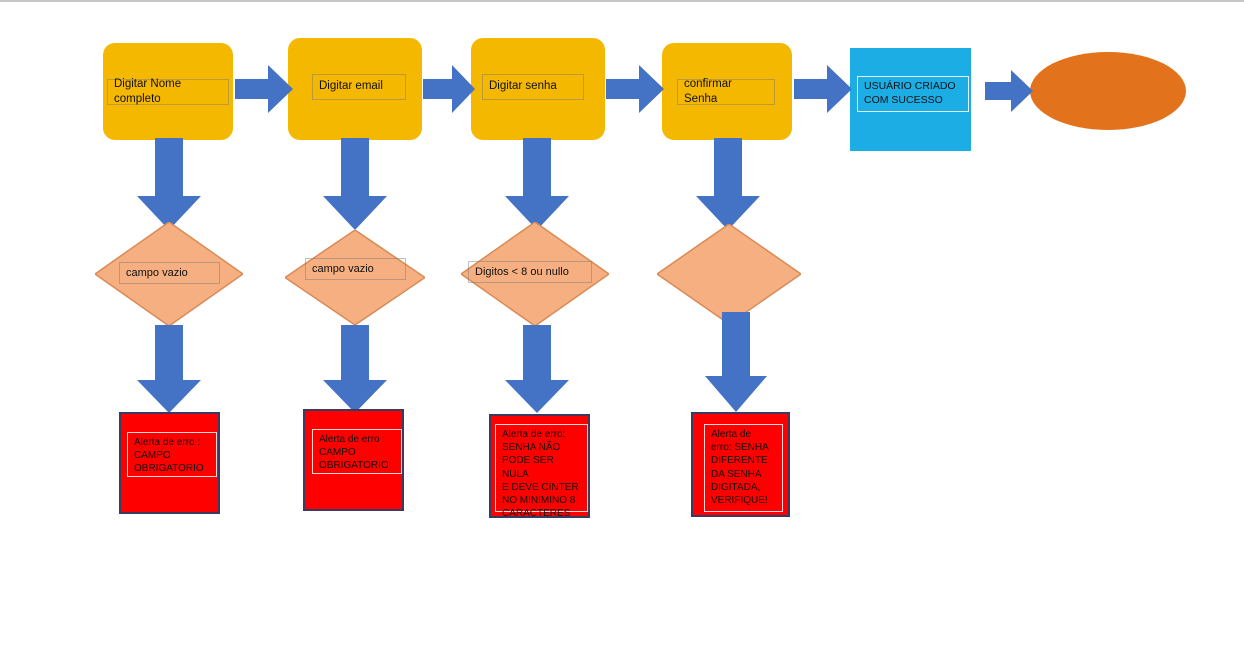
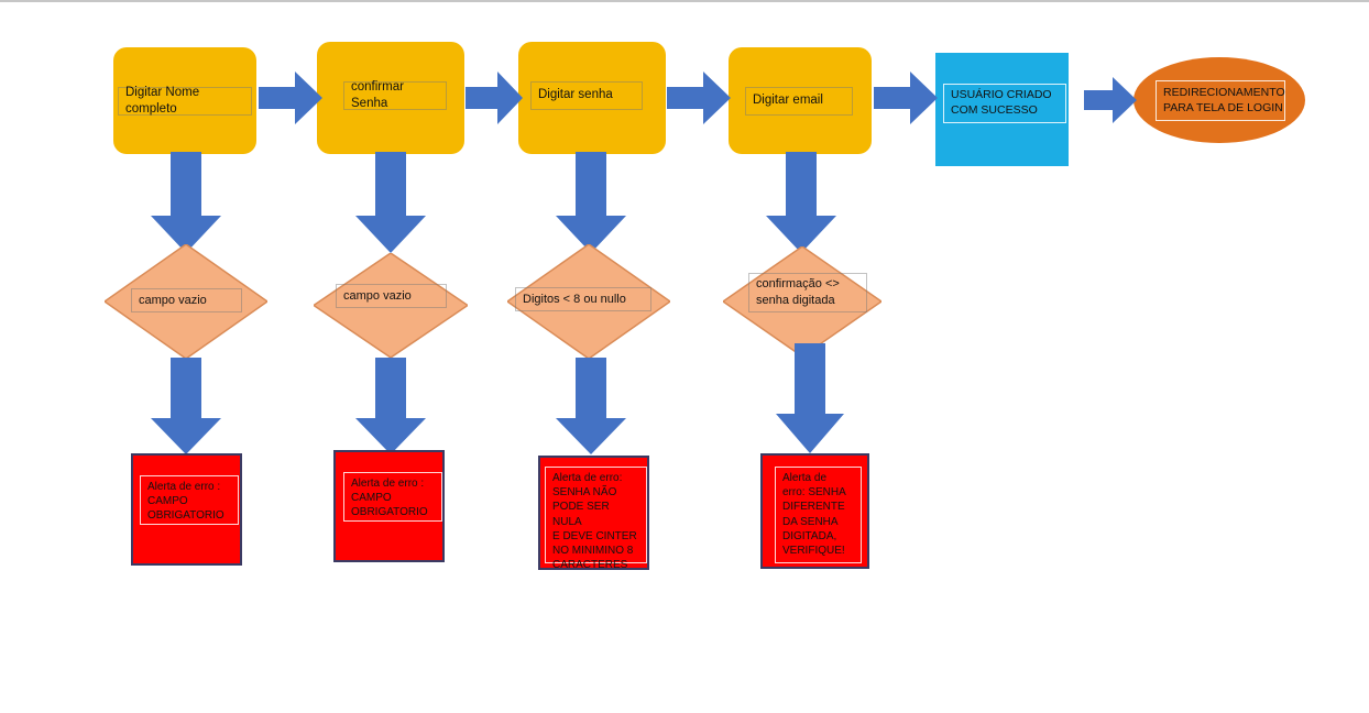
  Digitar Nome completo
- Digitar email
+ confirmar Senha
  Digitar senha
- confirmar Senha
+ Digitar email
  USUÁRIO CRIADO
  COM SUCESSO
+ REDIRECIONAMENTO
+ PARA TELA DE LOGIN
  campo vazio
  campo vazio
  Digitos < 8 ou nullo
+ confirmação <>
+ senha digitada
  Alerta de erro :
  CAMPO
  OBRIGATORIO
  Alerta de erro :
  CAMPO
  OBRIGATORIO
  Alerta de erro:
  SENHA NÃO
  PODE SER NULA
  E DEVE CINTER
  NO MINIMINO 8
  CARACTERES
  Alerta de
  erro: SENHA
  DIFERENTE
  DA SENHA
  DIGITADA,
  VERIFIQUE!
